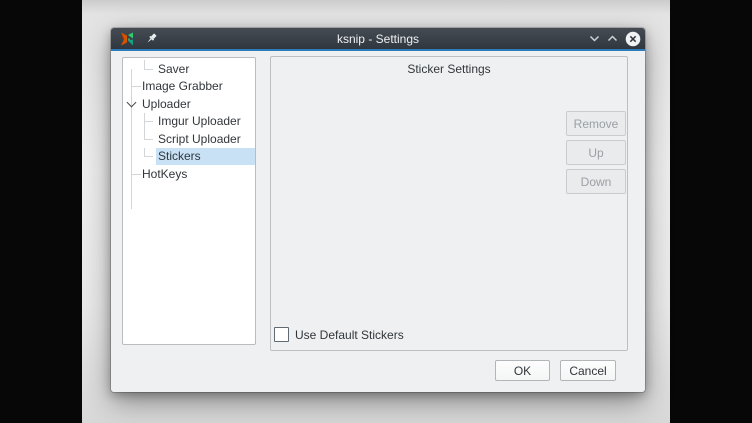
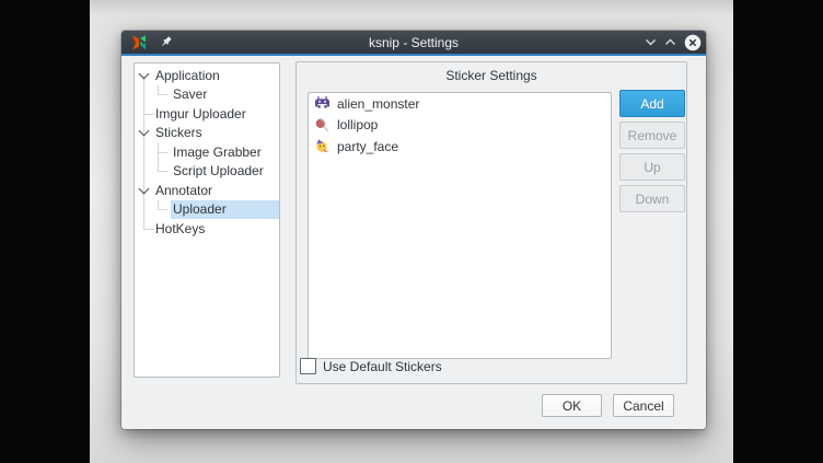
  ksnip - Settings
+ Application
  Saver
- Image Grabber
+ Imgur Uploader
- Uploader
+ Stickers
- Imgur Uploader
+ Image Grabber
  Script Uploader
+ Annotator
- Stickers
+ Uploader
  HotKeys
  Sticker Settings
+ alien_monster
+ lollipop
+ party_face
+ Add
  Remove
  Up
  Down
  Use Default Stickers
  OK
  Cancel
